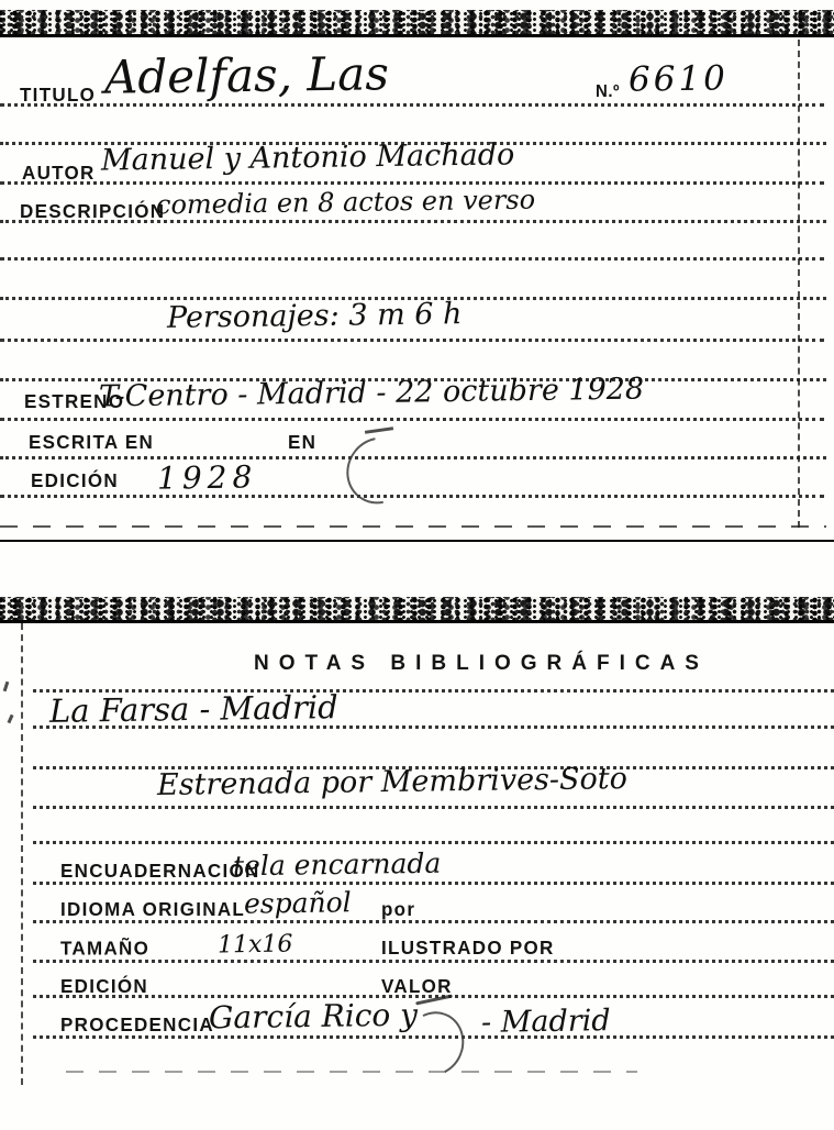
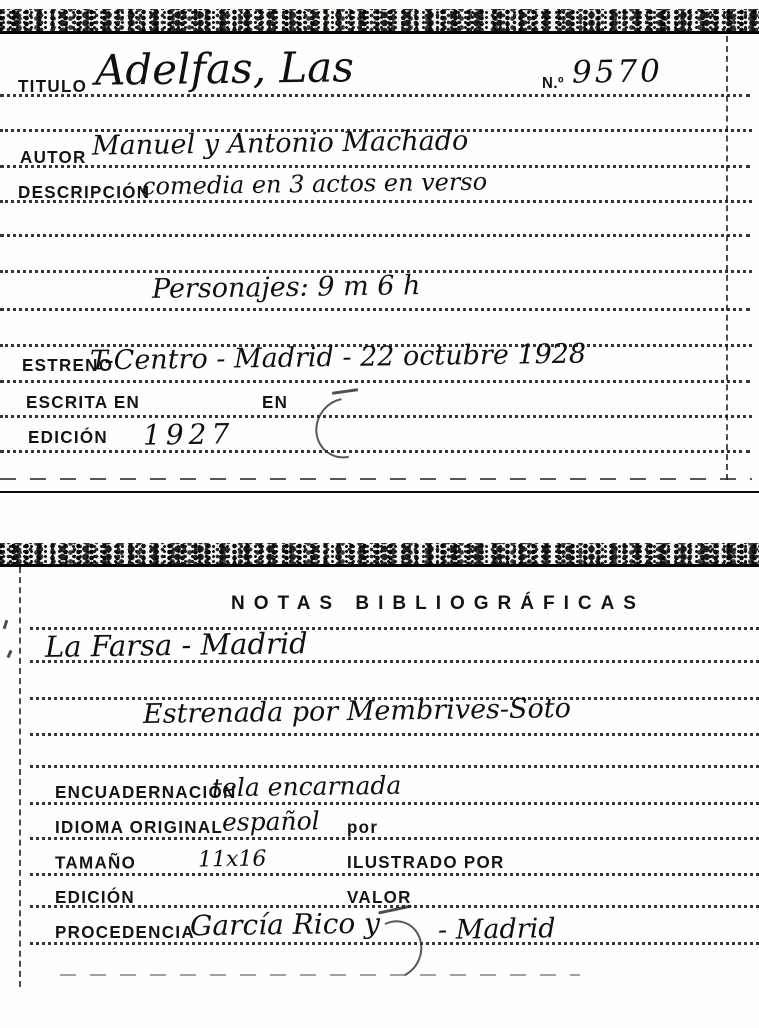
  TITULO
  Adelfas, Las
  N.º
- 6610
+ 9570
  AUTOR
  Manuel y Antonio Machado
  DESCRIPCIÓN
- comedia en 8 actos en verso
+ comedia en 3 actos en verso
- Personajes: 3 m 6 h
+ Personajes: 9 m 6 h
  ESTRENO
  T-Centro - Madrid - 22 octubre 1928
  ESCRITA EN
  EN
  EDICIÓN
- 1928
+ 1927
  NOTAS BIBLIOGRÁFICAS
  La Farsa - Madrid
  Estrenada por Membrives-Soto
  ENCUADERNACIÓN
  tela encarnada
  IDIOMA ORIGINAL
  español
  por
  TAMAÑO
  11x16
  ILUSTRADO POR
  EDICIÓN
  VALOR
  PROCEDENCIA
  García Rico y
  - Madrid
